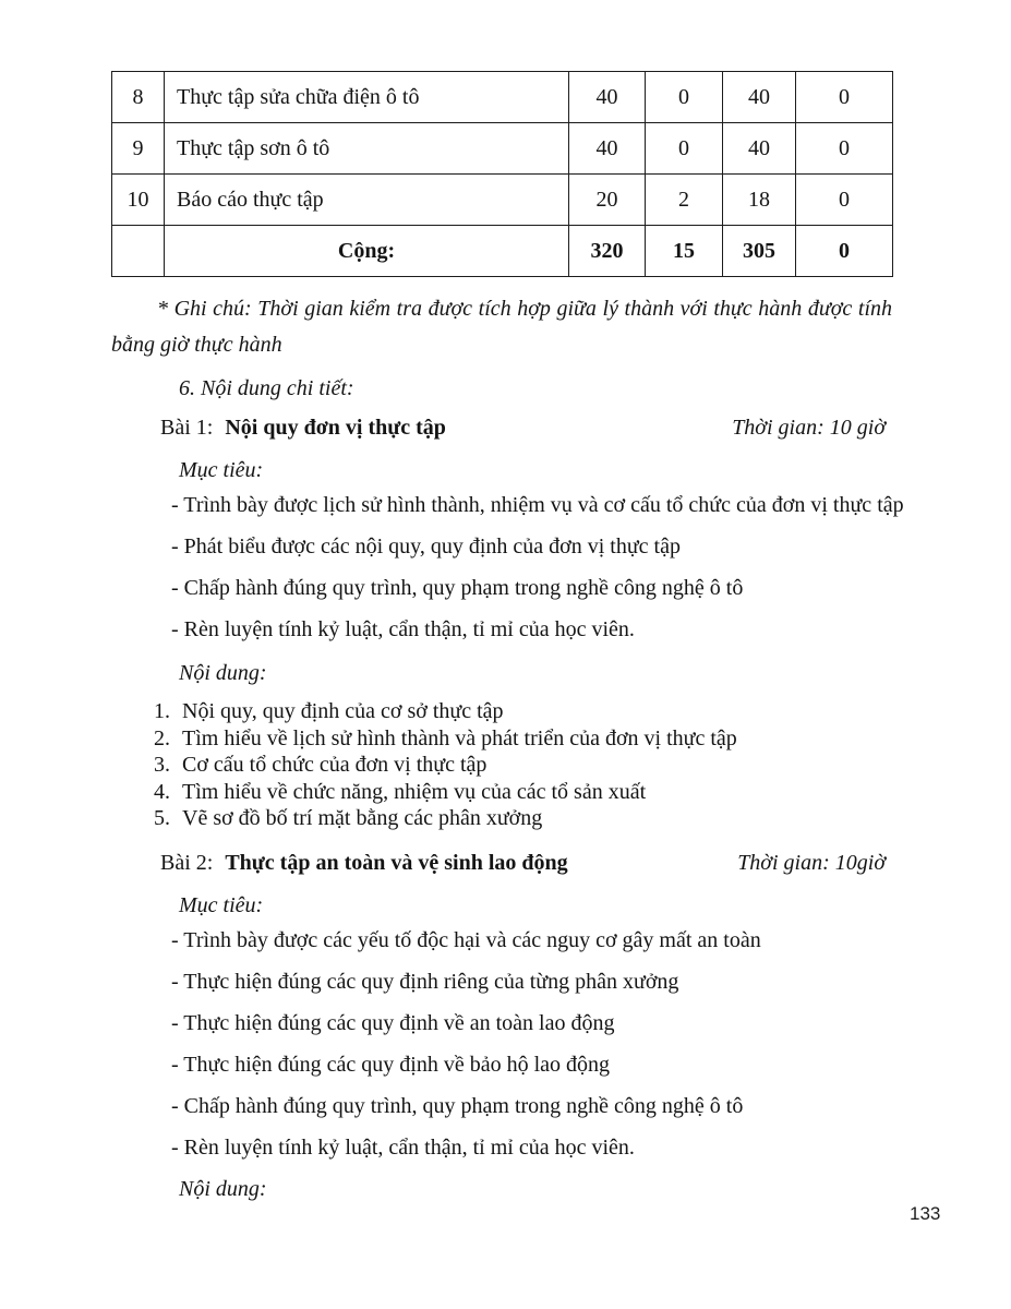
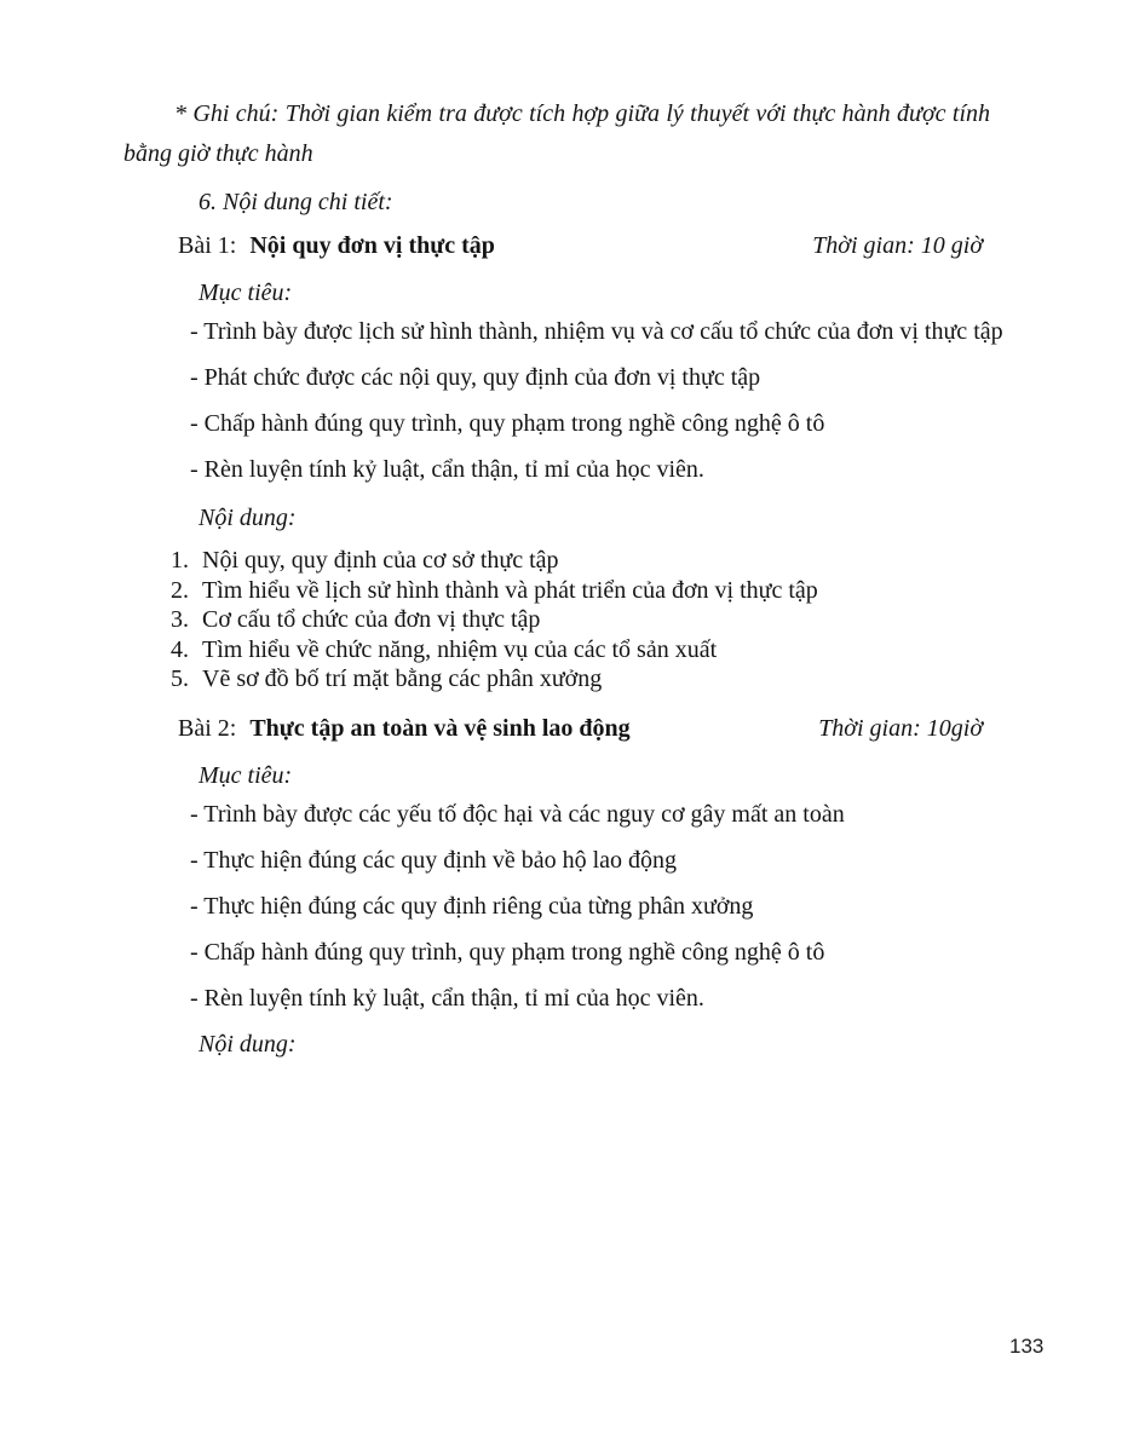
- 8	Thực tập sửa chữa điện ô tô	40	0	40	0
- 9	Thực tập sơn ô tô	40	0	40	0
- 10	Báo cáo thực tập	20	2	18	0
- 	Cộng:	320	15	305	0
- * Ghi chú: Thời gian kiểm tra được tích hợp giữa lý thành với thực hành được tính bằng giờ thực hành
+ * Ghi chú: Thời gian kiểm tra được tích hợp giữa lý thuyết với thực hành được tính bằng giờ thực hành
  6. Nội dung chi tiết:
  Bài 1: Nội quy đơn vị thực tập
  Thời gian: 10 giờ
  Mục tiêu:
  - Trình bày được lịch sử hình thành, nhiệm vụ và cơ cấu tổ chức của đơn vị thực tập
- - Phát biểu được các nội quy, quy định của đơn vị thực tập
+ - Phát chức được các nội quy, quy định của đơn vị thực tập
  - Chấp hành đúng quy trình, quy phạm trong nghề công nghệ ô tô
  - Rèn luyện tính kỷ luật, cẩn thận, tỉ mỉ của học viên.
  Nội dung:
  Nội quy, quy định của cơ sở thực tập
  Tìm hiểu về lịch sử hình thành và phát triển của đơn vị thực tập
  Cơ cấu tổ chức của đơn vị thực tập
  Tìm hiểu về chức năng, nhiệm vụ của các tổ sản xuất
  Vẽ sơ đồ bố trí mặt bằng các phân xưởng
  Bài 2: Thực tập an toàn và vệ sinh lao động
  Thời gian: 10giờ
  Mục tiêu:
  - Trình bày được các yếu tố độc hại và các nguy cơ gây mất an toàn
- - Thực hiện đúng các quy định riêng của từng phân xưởng
+ - Thực hiện đúng các quy định về bảo hộ lao động
- - Thực hiện đúng các quy định về an toàn lao động
- - Thực hiện đúng các quy định về bảo hộ lao động
+ - Thực hiện đúng các quy định riêng của từng phân xưởng
  - Chấp hành đúng quy trình, quy phạm trong nghề công nghệ ô tô
  - Rèn luyện tính kỷ luật, cẩn thận, tỉ mỉ của học viên.
  Nội dung:
  133
